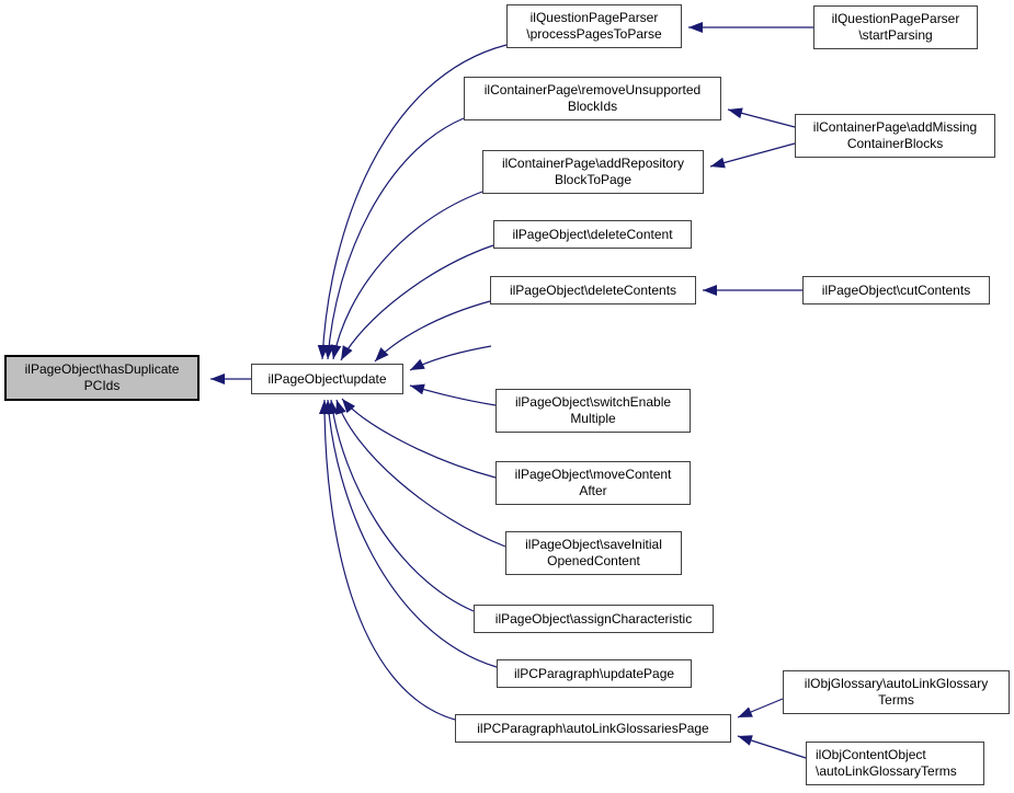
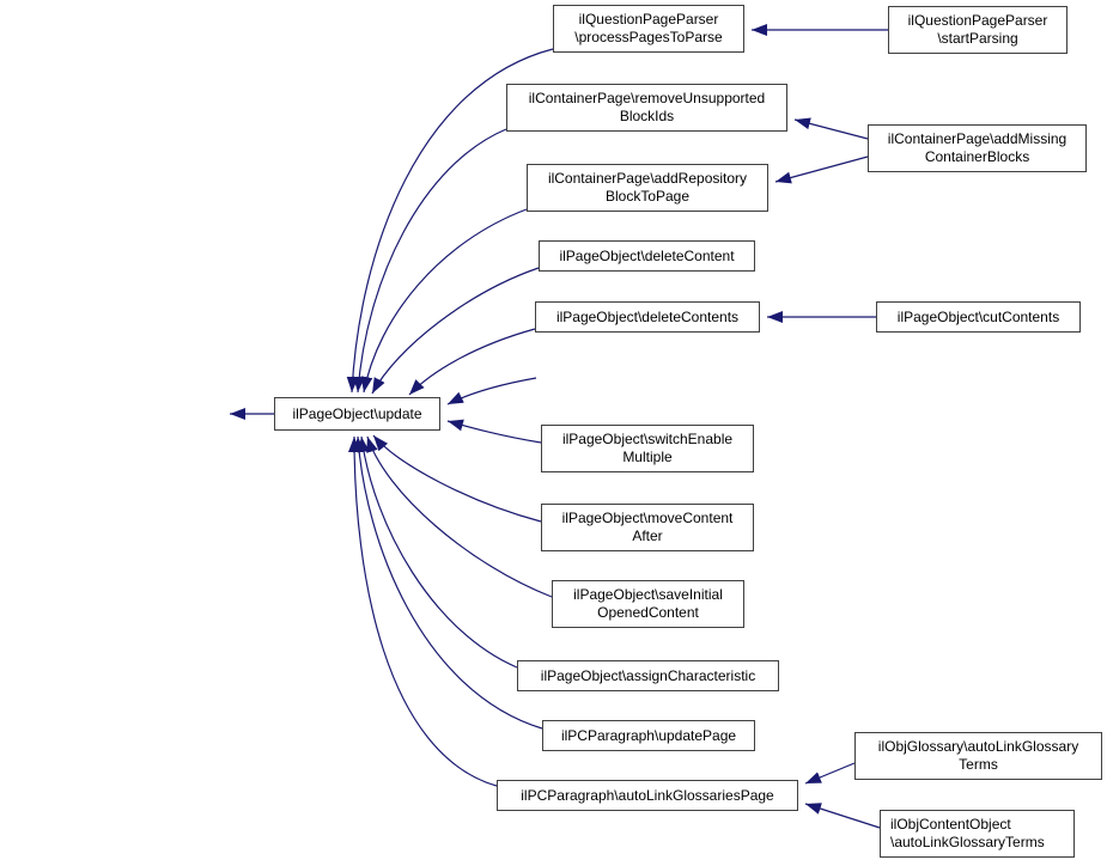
- ilPageObject\hasDuplicate
- PCIds
  ilPageObject\update
  ilQuestionPageParser
  \processPagesToParse
  ilQuestionPageParser
  \startParsing
  ilContainerPage\removeUnsupported
  BlockIds
  ilContainerPage\addRepository
  BlockToPage
  ilContainerPage\addMissing
  ContainerBlocks
  ilPageObject\deleteContent
  ilPageObject\deleteContents
  ilPageObject\cutContents
  ilPageObject\switchEnable
  Multiple
  ilPageObject\moveContent
  After
  ilPageObject\saveInitial
  OpenedContent
  ilPageObject\assignCharacteristic
  ilPCParagraph\updatePage
  ilPCParagraph\autoLinkGlossariesPage
  ilObjGlossary\autoLinkGlossary
  Terms
  ilObjContentObject
  \autoLinkGlossaryTerms
